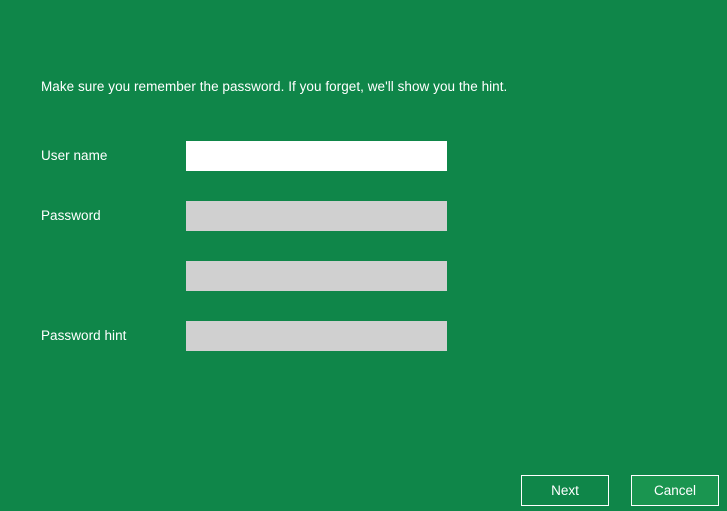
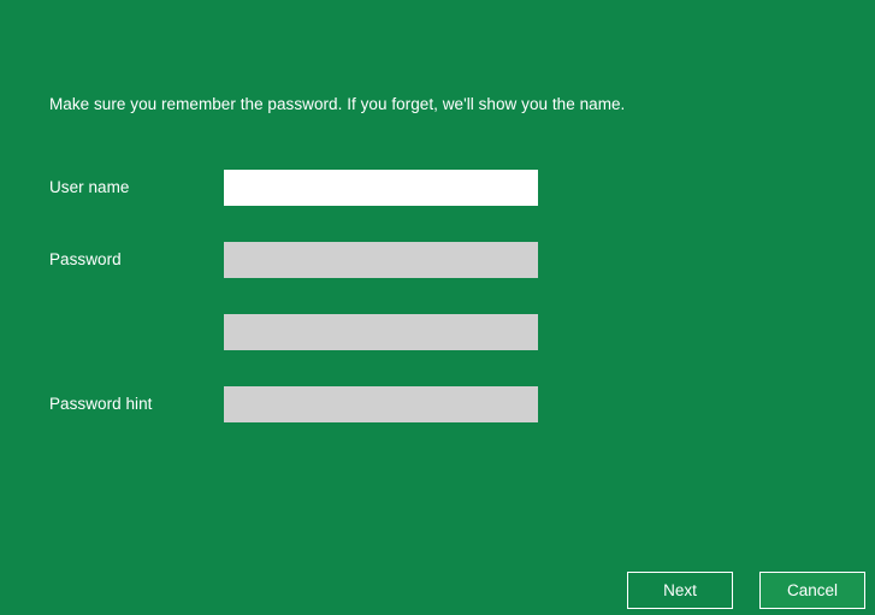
- Make sure you remember the password. If you forget, we'll show you the hint.
+ Make sure you remember the password. If you forget, we'll show you the name.
  User name
  Password
  Password hint
  Next
  Cancel
